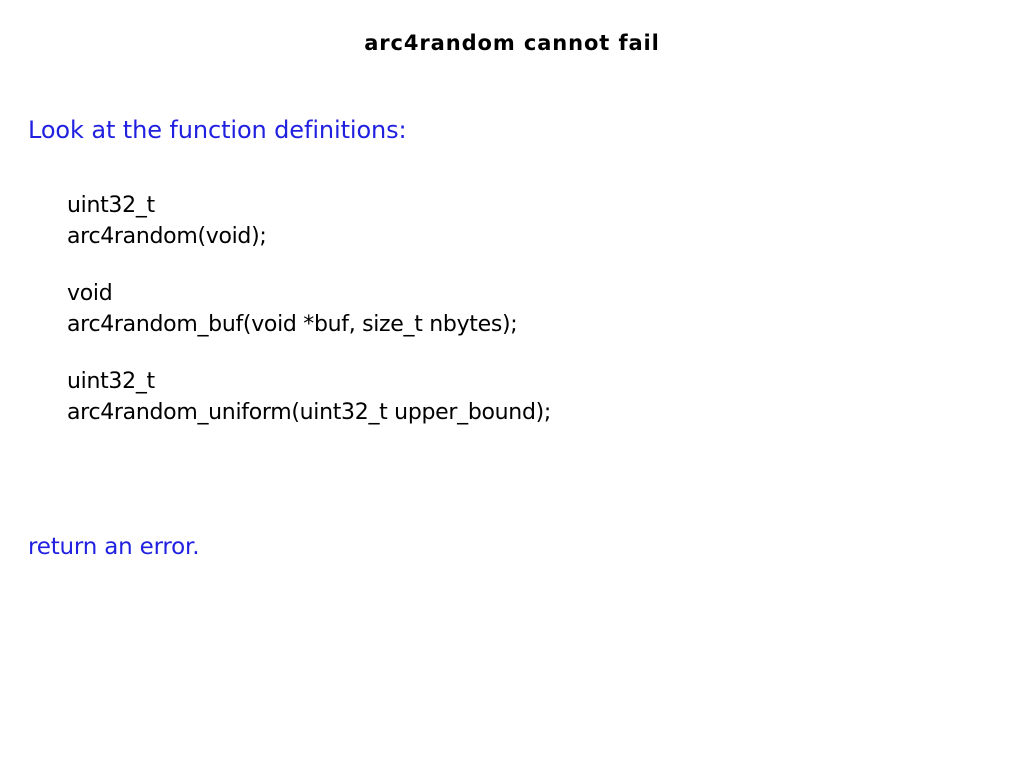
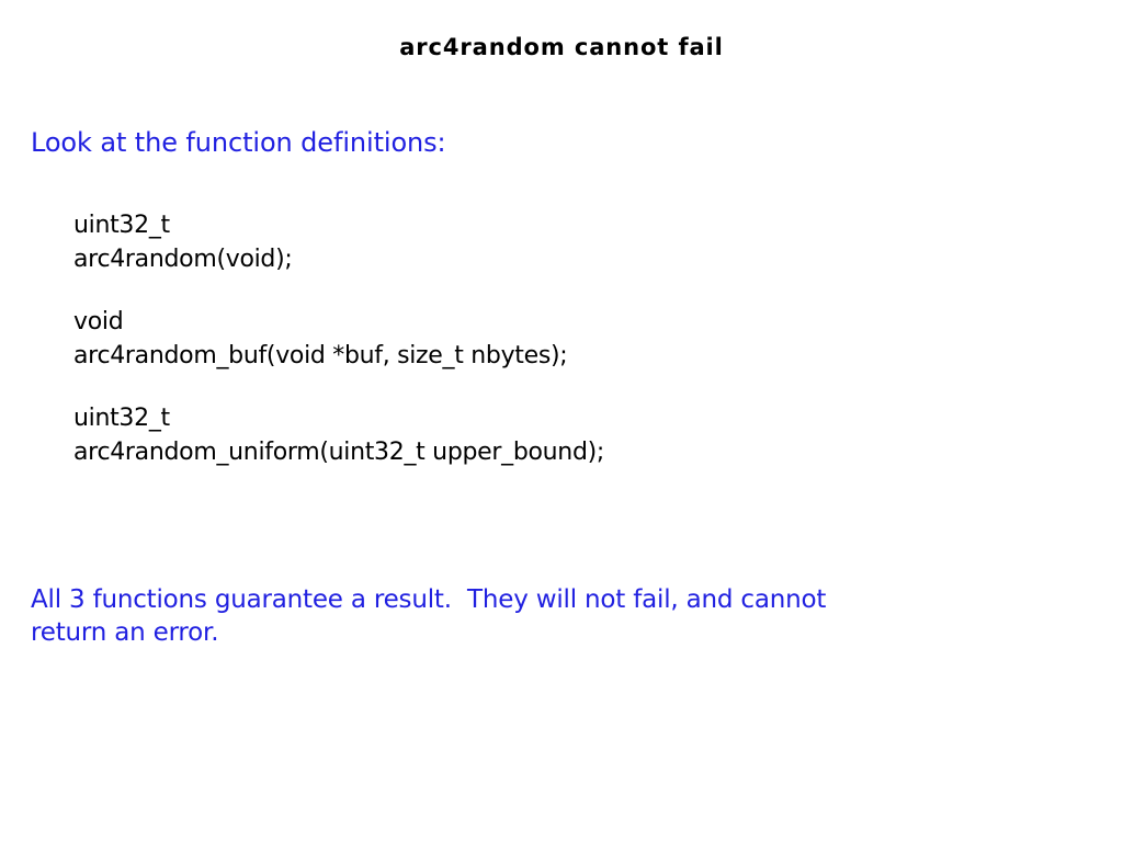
  arc4random cannot fail
  Look at the function definitions:
  uint32_t
  arc4random(void);
  void
  arc4random_buf(void *buf, size_t nbytes);
  uint32_t
  arc4random_uniform(uint32_t upper_bound);
+ All 3 functions guarantee a result. They will not fail, and cannot
  return an error.
